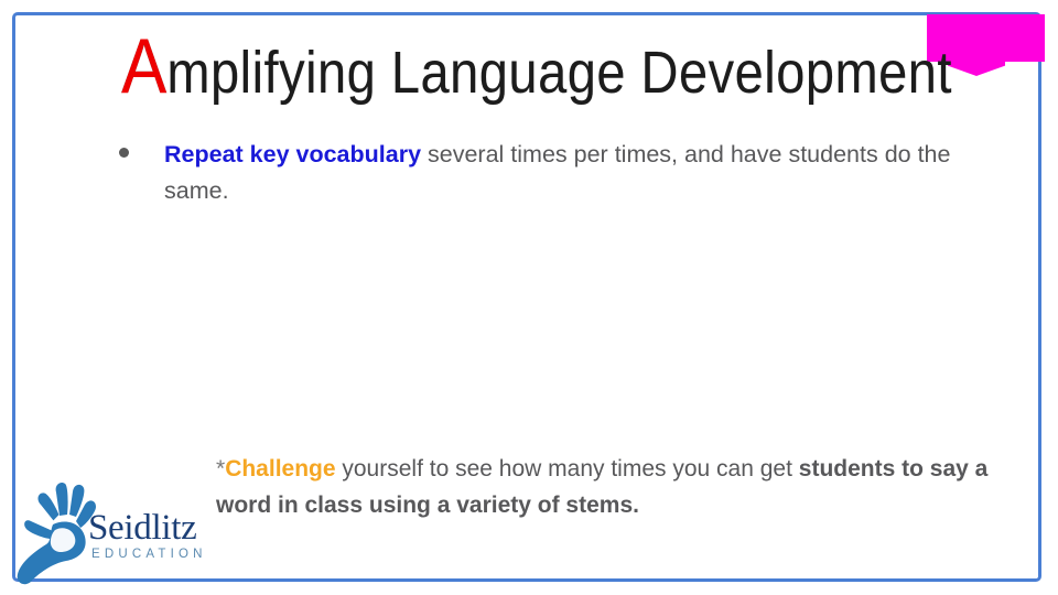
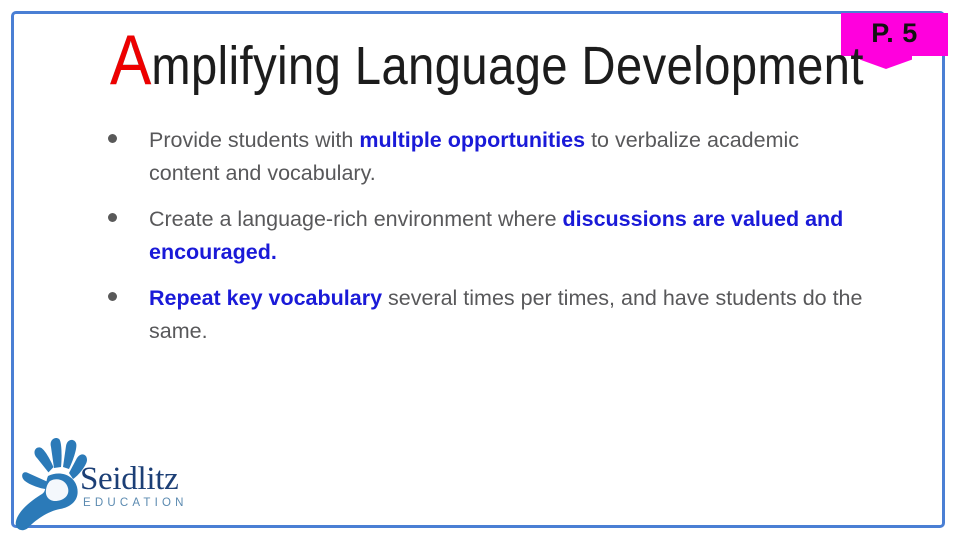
+ P. 5
  Amplifying Language Development
+ Provide students with multiple opportunities to verbalize academic content and vocabulary.
+ Create a language-rich environment where discussions are valued and encouraged.
  Repeat key vocabulary several times per times, and have students do the same.
- *Challenge yourself to see how many times you can get students to say a word in class using a variety of stems.
  Seidlitz
  EDUCATION
